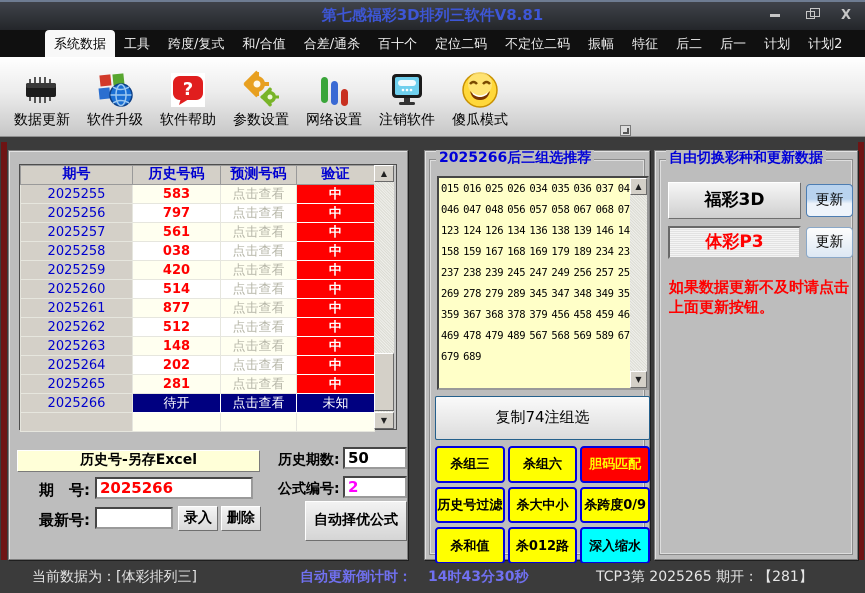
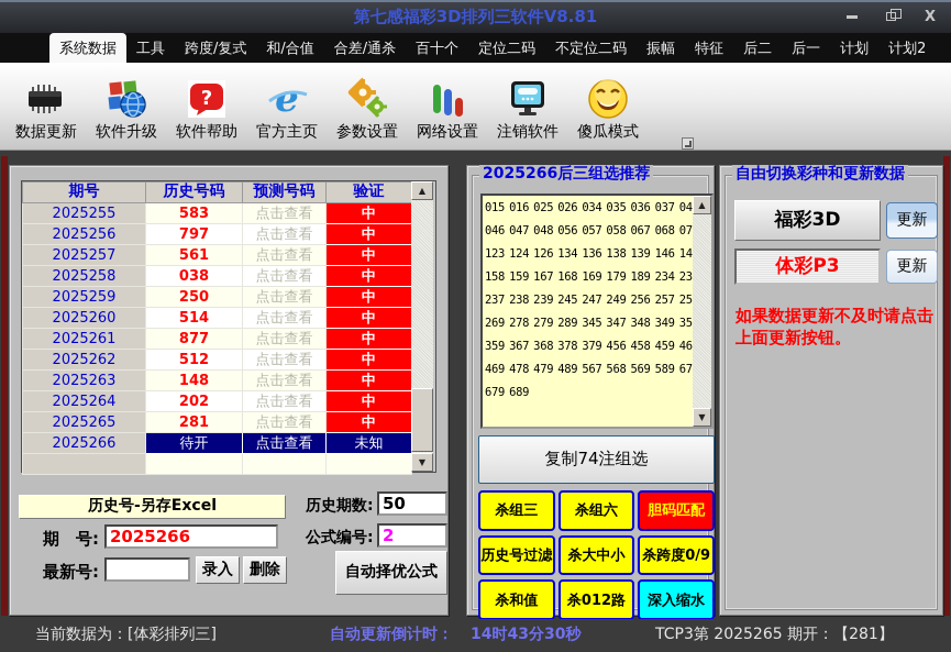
  第七感福彩3D排列三软件V8.81
  X
  系统数据
  工具
  跨度/复式
  和/合值
  合差/通杀
  百十个
  定位二码
  不定位二码
  振幅
  特征
  后二
  后一
  计划
  计划2
  数据更新
  软件升级
  ?
  软件帮助
+ e
+ 官方主页
  参数设置
  网络设置
  注销软件
  傻瓜模式
  	期号	历史号码	预测号码	验证
  2025255	583	点击查看	中
  2025256	797	点击查看	中
  2025257	561	点击查看	中
  2025258	038	点击查看	中
- 2025259	420	点击查看	中
+ 2025259	250	点击查看	中
  2025260	514	点击查看	中
  2025261	877	点击查看	中
  2025262	512	点击查看	中
  2025263	148	点击查看	中
  2025264	202	点击查看	中
  2025265	281	点击查看	中
  2025266	待开	点击查看	未知
  ▲
  ▼
  历史号-另存Excel
  期 号:
  2025266
  最新号:
  录入
  删除
  历史期数:
  50
  公式编号:
  2
  自动择优公式
  2025266后三组选推荐
  015 016 025 026 034 035 036 037 04
  046 047 048 056 057 058 067 068 07
  123 124 126 134 136 138 139 146 14
  158 159 167 168 169 179 189 234 23
  237 238 239 245 247 249 256 257 25
  269 278 279 289 345 347 348 349 35
  359 367 368 378 379 456 458 459 46
  469 478 479 489 567 568 569 589 67
  679 689
  ▲
  ▼
  复制74注组选
  杀组三
  杀组六
  胆码匹配
  历史号过滤
  杀大中小
  杀跨度0/9
  杀和值
  杀012路
  深入缩水
  自由切换彩种和更新数据
  福彩3D
  更新
  体彩P3
  更新
  如果数据更新不及时请点击上面更新按钮。
  当前数据为：[体彩排列三]
  自动更新倒计时：
  14时43分30秒
  TCP3第 2025265 期开：【281】
